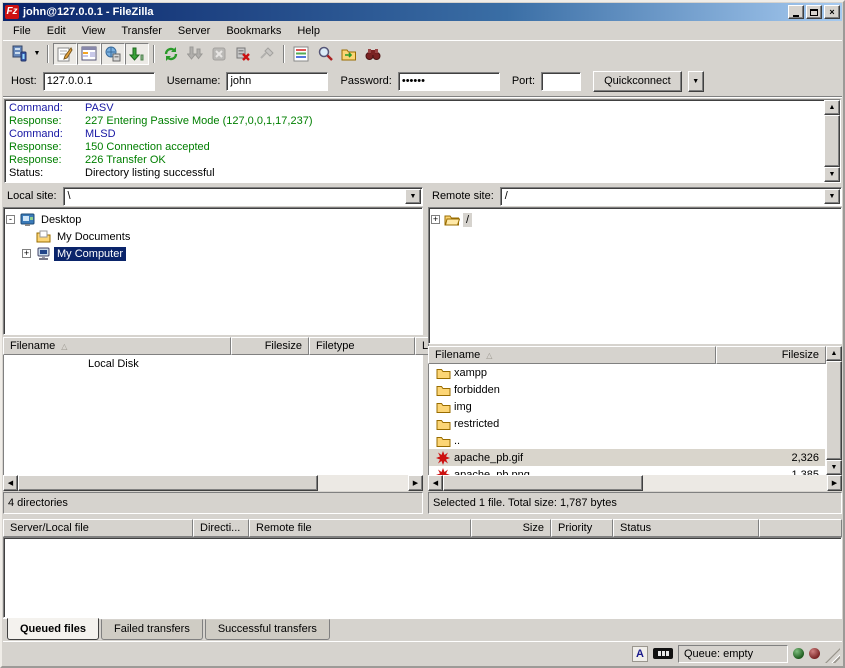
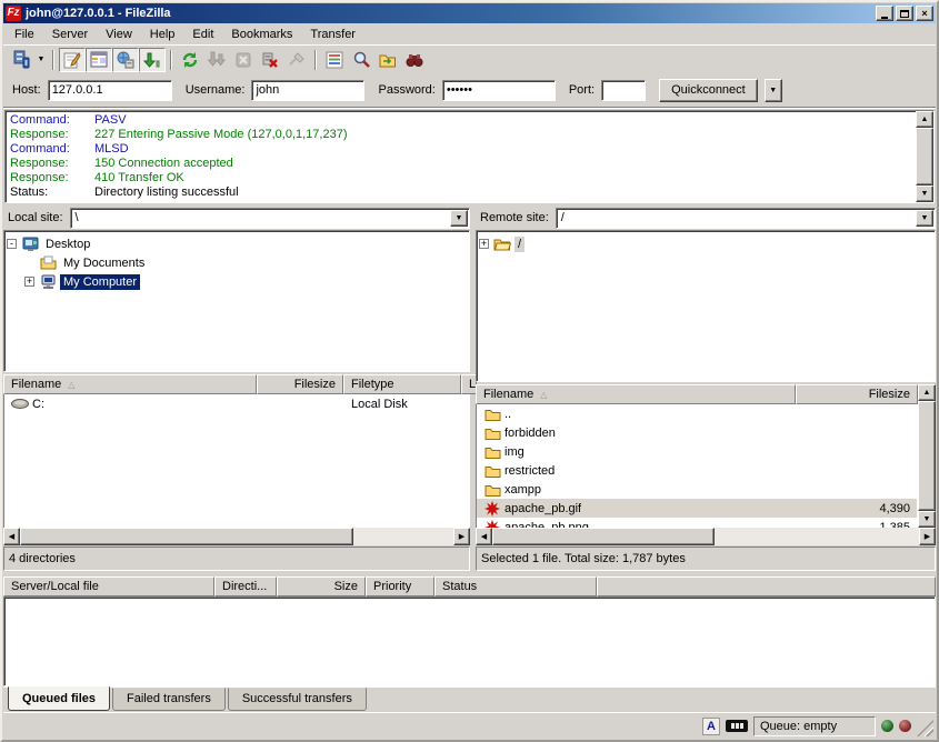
  Fz
  john@127.0.0.1 - FileZilla
  ×
  File
- Edit
+ Server
  View
- Transfer
+ Help
- Server
+ Edit
  Bookmarks
- Help
+ Transfer
  Host:
  127.0.0.1
  Username:
  john
  Password:
  ••••••
  Port:
  Quickconnect
  Command:
  PASV
  Response:
  227 Entering Passive Mode (127,0,0,1,17,237)
  Command:
  MLSD
  Response:
  150 Connection accepted
  Response:
- 226 Transfer OK
+ 410 Transfer OK
  Status:
  Directory listing successful
  Local site:
  \
  -
  Desktop
  My Documents
  +
  My Computer
  Filename
  △
  Filesize
  Filetype
  L
+ C:
  Local Disk
  4 directories
  Remote site:
  /
  +
  /
  Filename
  △
  Filesize
- xampp
+ ..
  forbidden
  img
  restricted
- ..
+ xampp
  apache_pb.gif
- 2,326
+ 4,390
  Selected 1 file. Total size: 1,787 bytes
  Server/Local file
  Directi...
- Remote file
  Size
  Priority
  Status
  Queued files
  Failed transfers
  Successful transfers
  A
  Queue: empty
